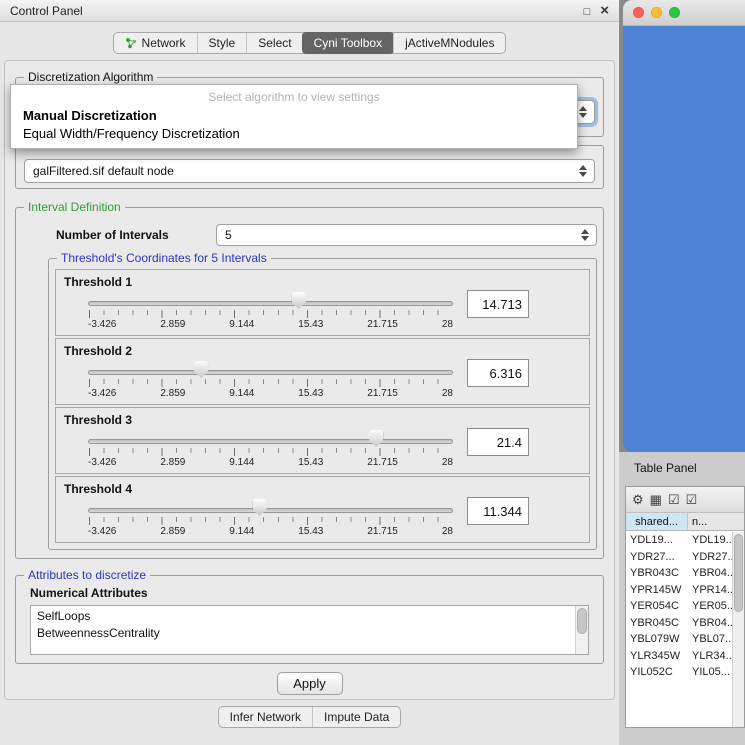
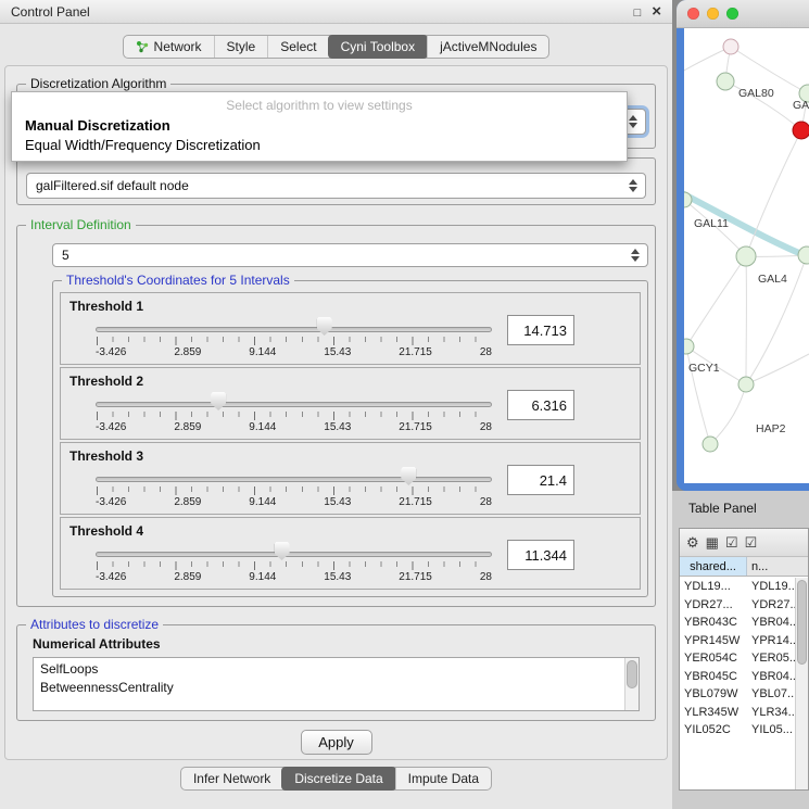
  Control Panel
  □ ×
  Network
  Style
  Select
  Cyni Toolbox
  jActiveMNodules
  Discretization Algorithm
  galFiltered.sif default node
  Interval Definition
- Number of Intervals
  5
  Threshold's Coordinates for 5 Intervals
  Threshold 1
  -3.426
  2.859
  9.144
  15.43
  21.715
  28
  14.713
  Threshold 2
  -3.426
  2.859
  9.144
  15.43
  21.715
  28
  6.316
  Threshold 3
  -3.426
  2.859
  9.144
  15.43
  21.715
  28
  21.4
  Threshold 4
  -3.426
  2.859
  9.144
  15.43
  21.715
  28
  11.344
  Attributes to discretize
  Numerical Attributes
  SelfLoops
  BetweennessCentrality
  Apply
  Infer Network
+ Discretize Data
  Impute Data
  Select algorithm to view settings
  Manual Discretization
  Equal Width/Frequency Discretization
+ GAL80
+ GA
+ GAL11
+ GAL4
+ GCY1
+ HAP2
  Table Panel
  ⚙
  ▦
  ☑
  ☑
  shared...
  n...
  YDL19...
  YDL19..
  YDR27...
  YDR27.
  YBR043C
  YBR04.
  YPR145W
  YPR14.
  YER054C
  YER05.
  YBR045C
  YBR04.
  YBL079W
  YBL07..
  YLR345W
  YLR34..
  YIL052C
  YIL05...
